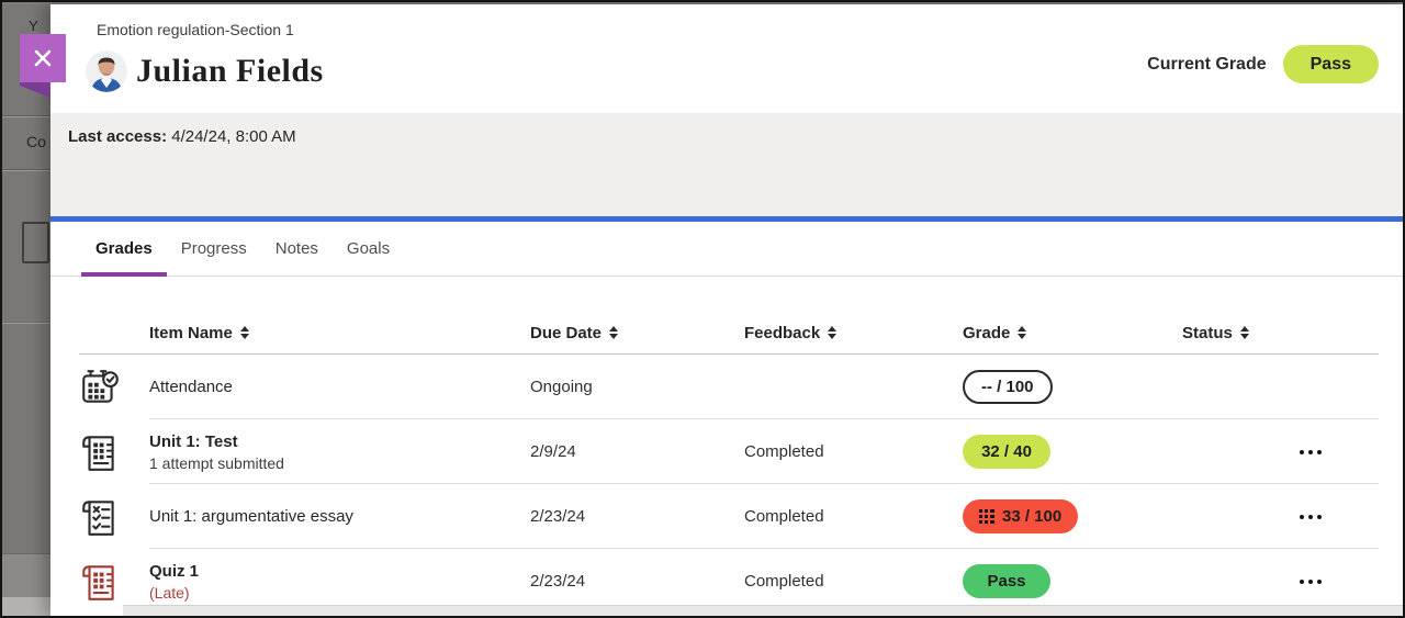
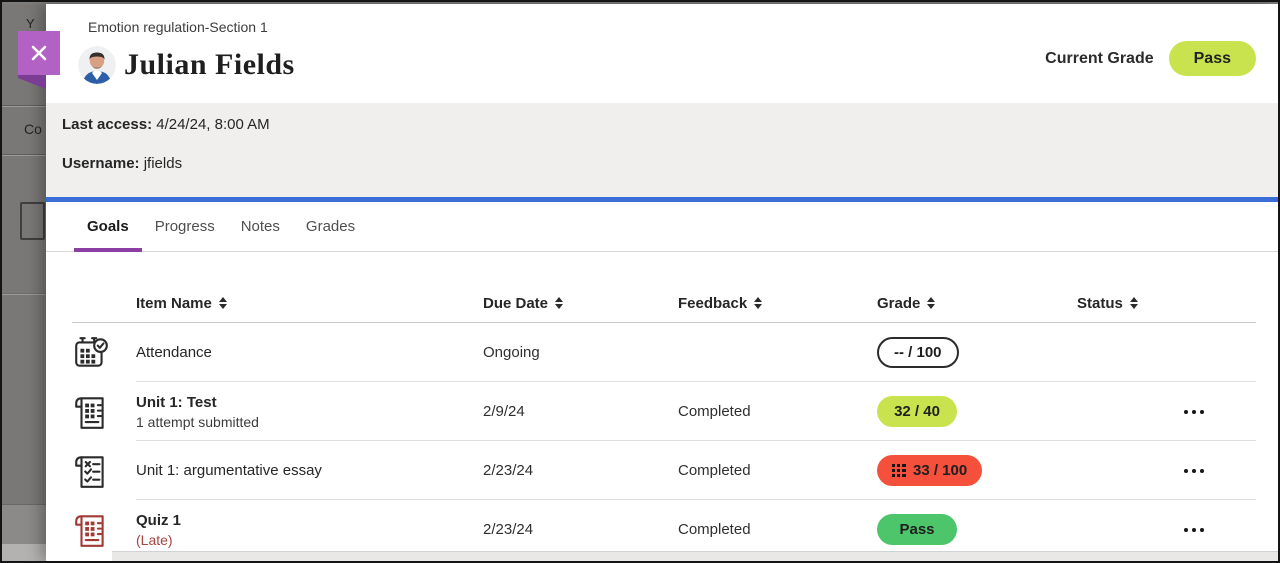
  Y
  Co
  Emotion regulation-Section 1
  Julian Fields
  Current Grade
  Pass
  Last access: 4/24/24, 8:00 AM
+ Username: jfields
- Grades
+ Goals
  Progress
  Notes
- Goals
+ Grades
  Item Name
  Due Date
  Feedback
  Grade
  Status
  Attendance
  Ongoing
  -- / 100
  Unit 1: Test
  1 attempt submitted
  2/9/24
  Completed
  32 / 40
  Unit 1: argumentative essay
  2/23/24
  Completed
  33 / 100
  Quiz 1
  (Late)
  2/23/24
  Completed
  Pass
